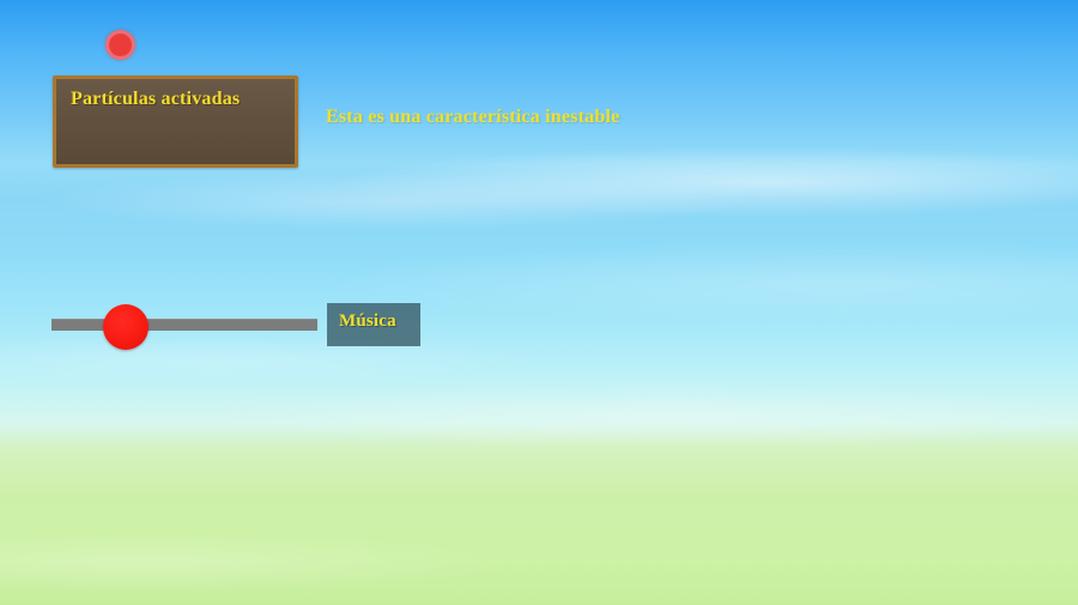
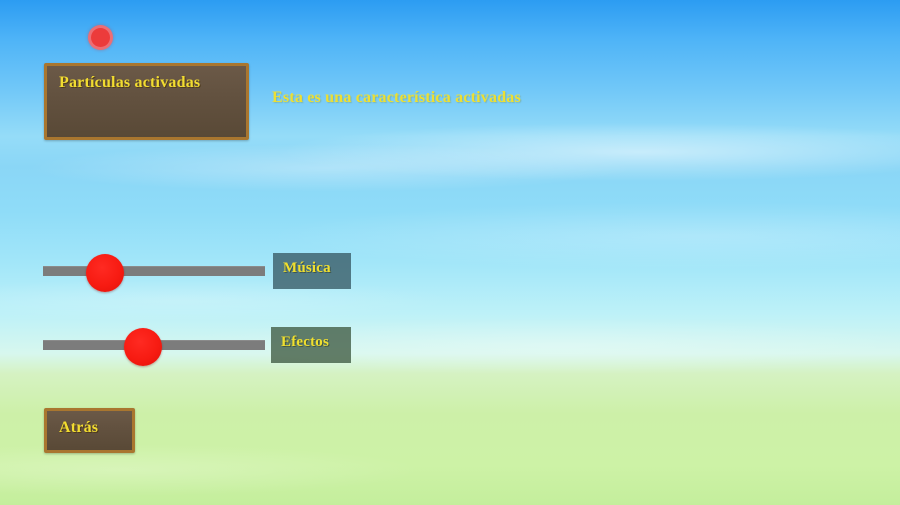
  Partículas activadas
- Esta es una característica inestable
+ Esta es una característica activadas
  Música
+ Efectos
+ Atrás
